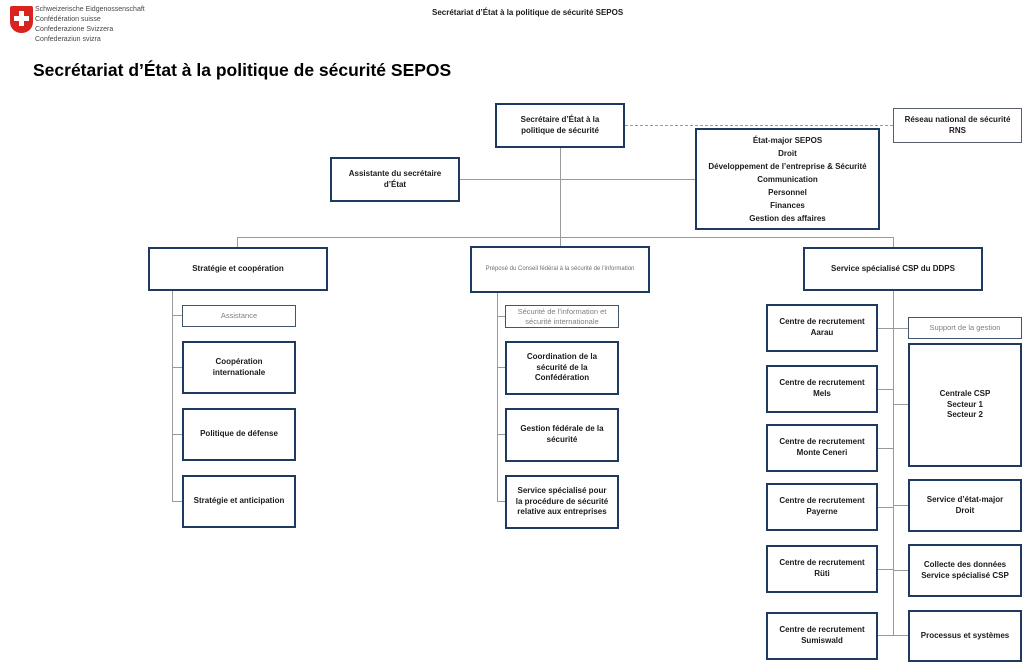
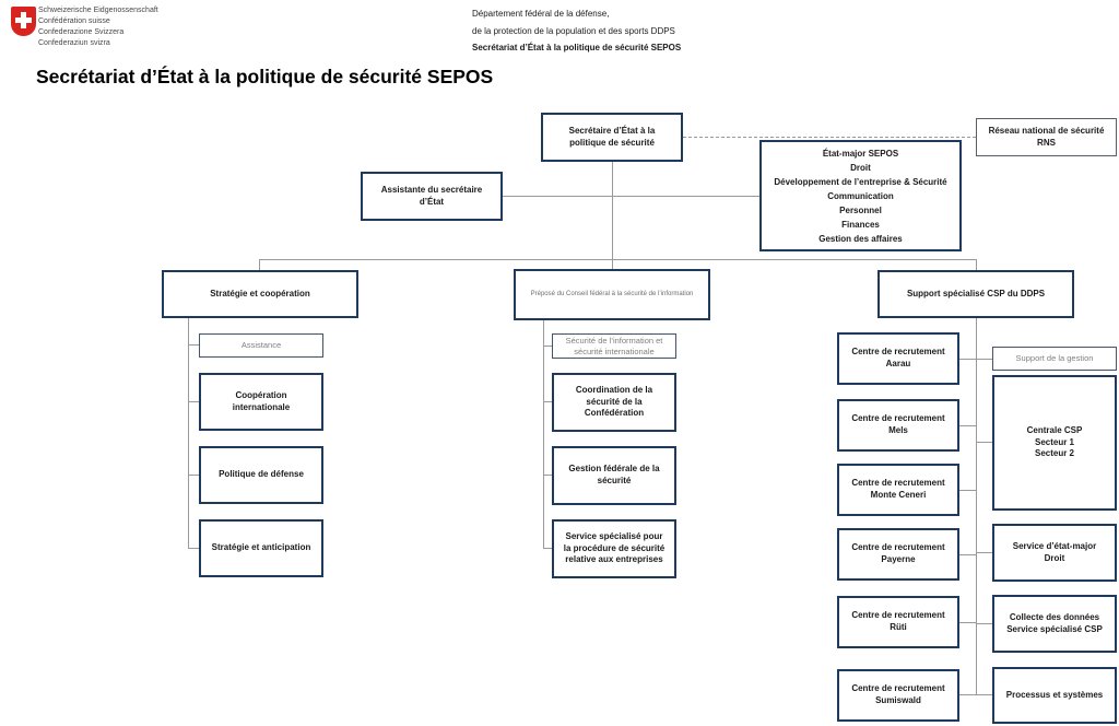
+ Département fédéral de la défense,
+ de la protection de la population et des sports DDPS
  Secrétariat d’État à la politique de sécurité SEPOS
  Secrétariat d’État à la politique de sécurité SEPOS
  Secrétaire d’État à la
  politique de sécurité
  Réseau national de sécurité
  RNS
  État-major SEPOS
  Droit
  Développement de l’entreprise & Sécurité
  Communication
  Personnel
  Finances
  Gestion des affaires
  Assistante du secrétaire
  d’État
  Stratégie et coopération
- Service spécialisé CSP du DDPS
+ Support spécialisé CSP du DDPS
  Assistance
  Coopération
  internationale
  Politique de défense
  Stratégie et anticipation
  Sécurité de l’information et
  sécurité internationale
  Coordination de la
  sécurité de la
  Confédération
  Gestion fédérale de la
  sécurité
  Service spécialisé pour
  la procédure de sécurité
  relative aux entreprises
  Centre de recrutement
  Aarau
  Centre de recrutement
  Mels
  Centre de recrutement
  Monte Ceneri
  Centre de recrutement
  Payerne
  Centre de recrutement
  Rüti
  Centre de recrutement
  Sumiswald
  Support de la gestion
  Centrale CSP
  Secteur 1
  Secteur 2
  Service d’état-major
  Droit
  Collecte des données
  Service spécialisé CSP
  Processus et systèmes
